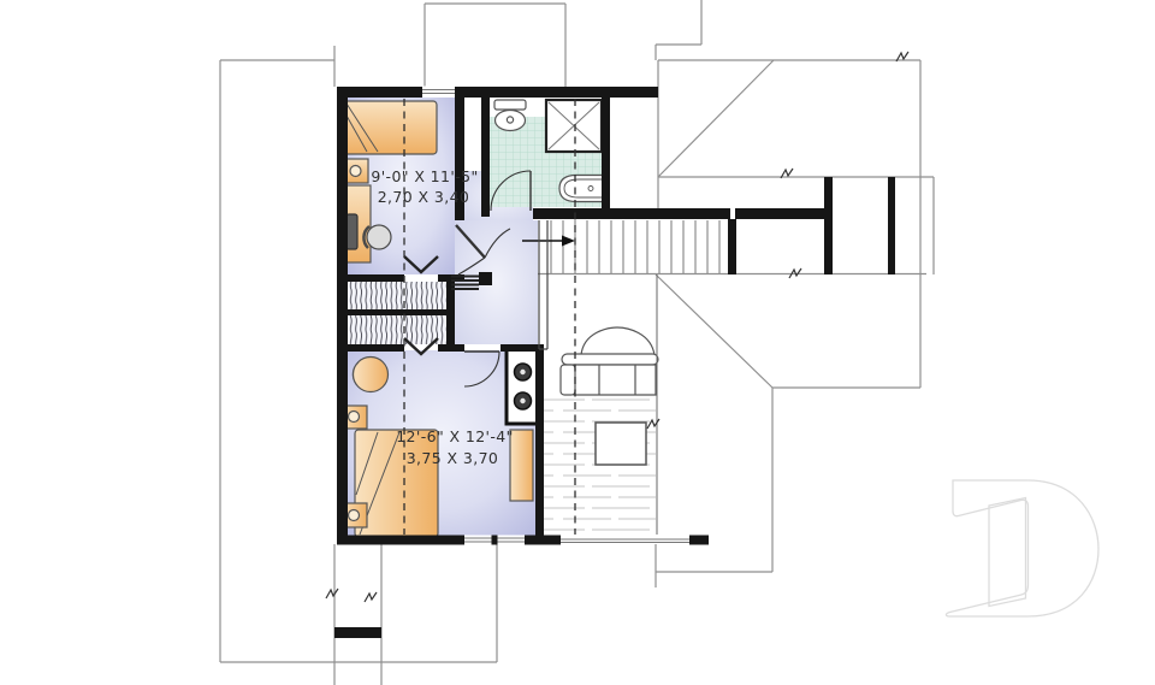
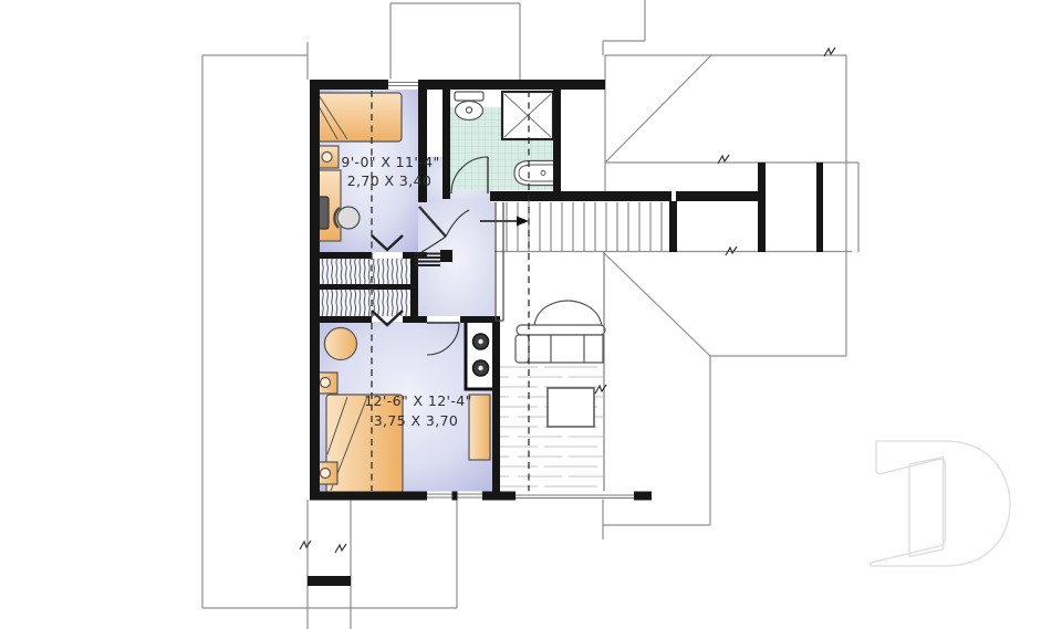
- 9'-0" X 11'-5"
+ 9'-0" X 11'-4"
  2,70 X 3,40
  12'-6" X 12'-4"
  3,75 X 3,70
